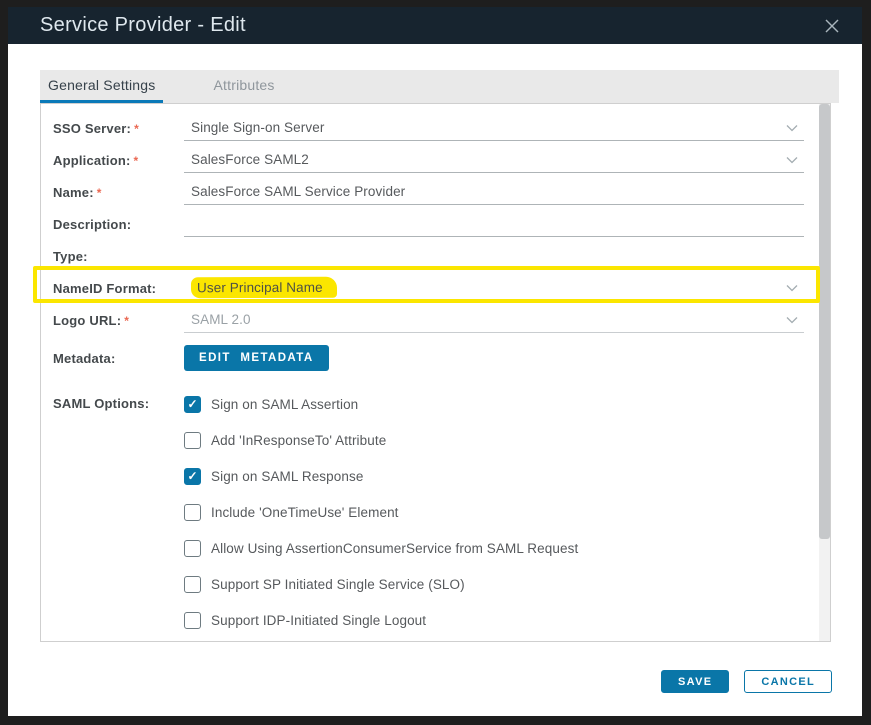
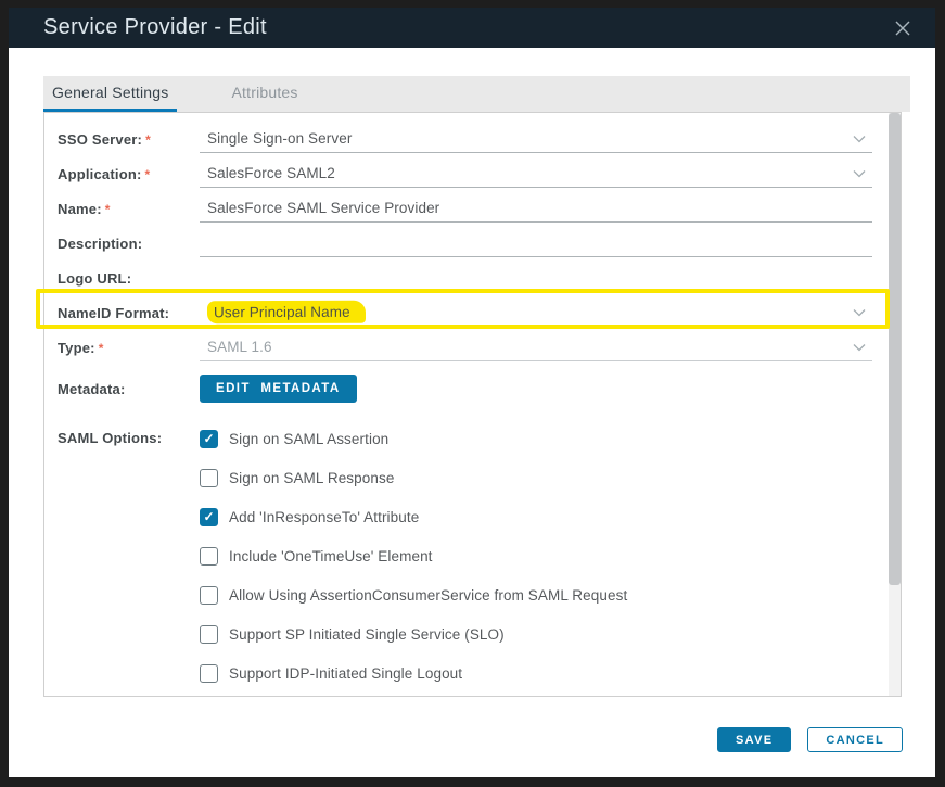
  Service Provider - Edit
  General Settings
  Attributes
  SSO Server: *
  Single Sign-on Server
  Application: *
  SalesForce SAML2
  Name: *
  SalesForce SAML Service Provider
  Description:
- Type:
+ Logo URL:
  NameID Format:
  User Principal Name
- Logo URL: *
+ Type: *
- SAML 2.0
+ SAML 1.6
  Metadata:
  EDIT METADATA
  SAML Options:
  ✓
  Sign on SAML Assertion
- Add 'InResponseTo' Attribute
+ Sign on SAML Response
  ✓
- Sign on SAML Response
+ Add 'InResponseTo' Attribute
  Include 'OneTimeUse' Element
  Allow Using AssertionConsumerService from SAML Request
  Support SP Initiated Single Service (SLO)
  Support IDP-Initiated Single Logout
  SAVE
  CANCEL
